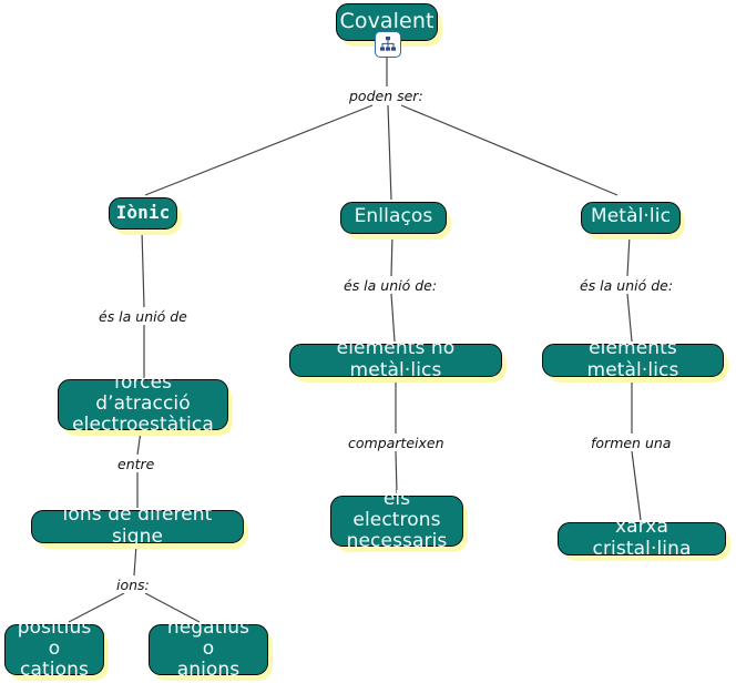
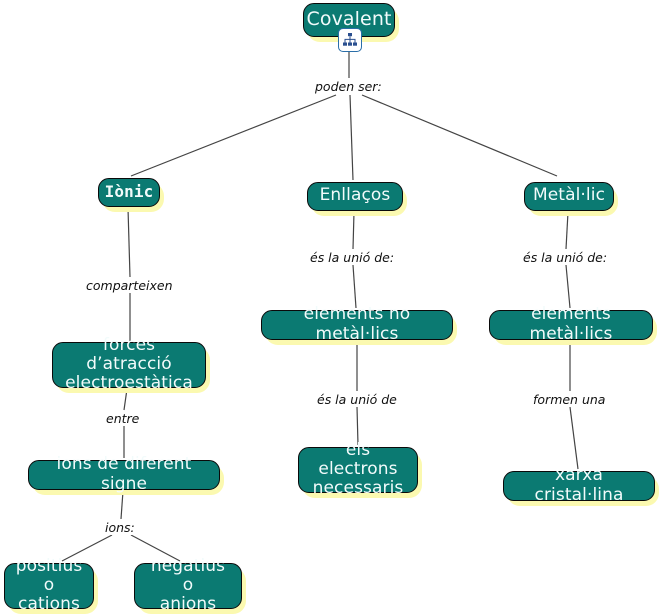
  Covalent
  Iònic
  Enllaços
  Metàl·lic
  elements no metàl·lics
  elements metàl·lics
  forces d’atracció
  electroestàtica
  els electrons
  necessaris
  ions de diferent signe
  xarxa cristal·lina
  positius o
  cations
  negatius o
  anions
  poden ser:
- és la unió de
+ comparteixen
  és la unió de:
  és la unió de:
- comparteixen
+ és la unió de
  formen una
  entre
  ions:
